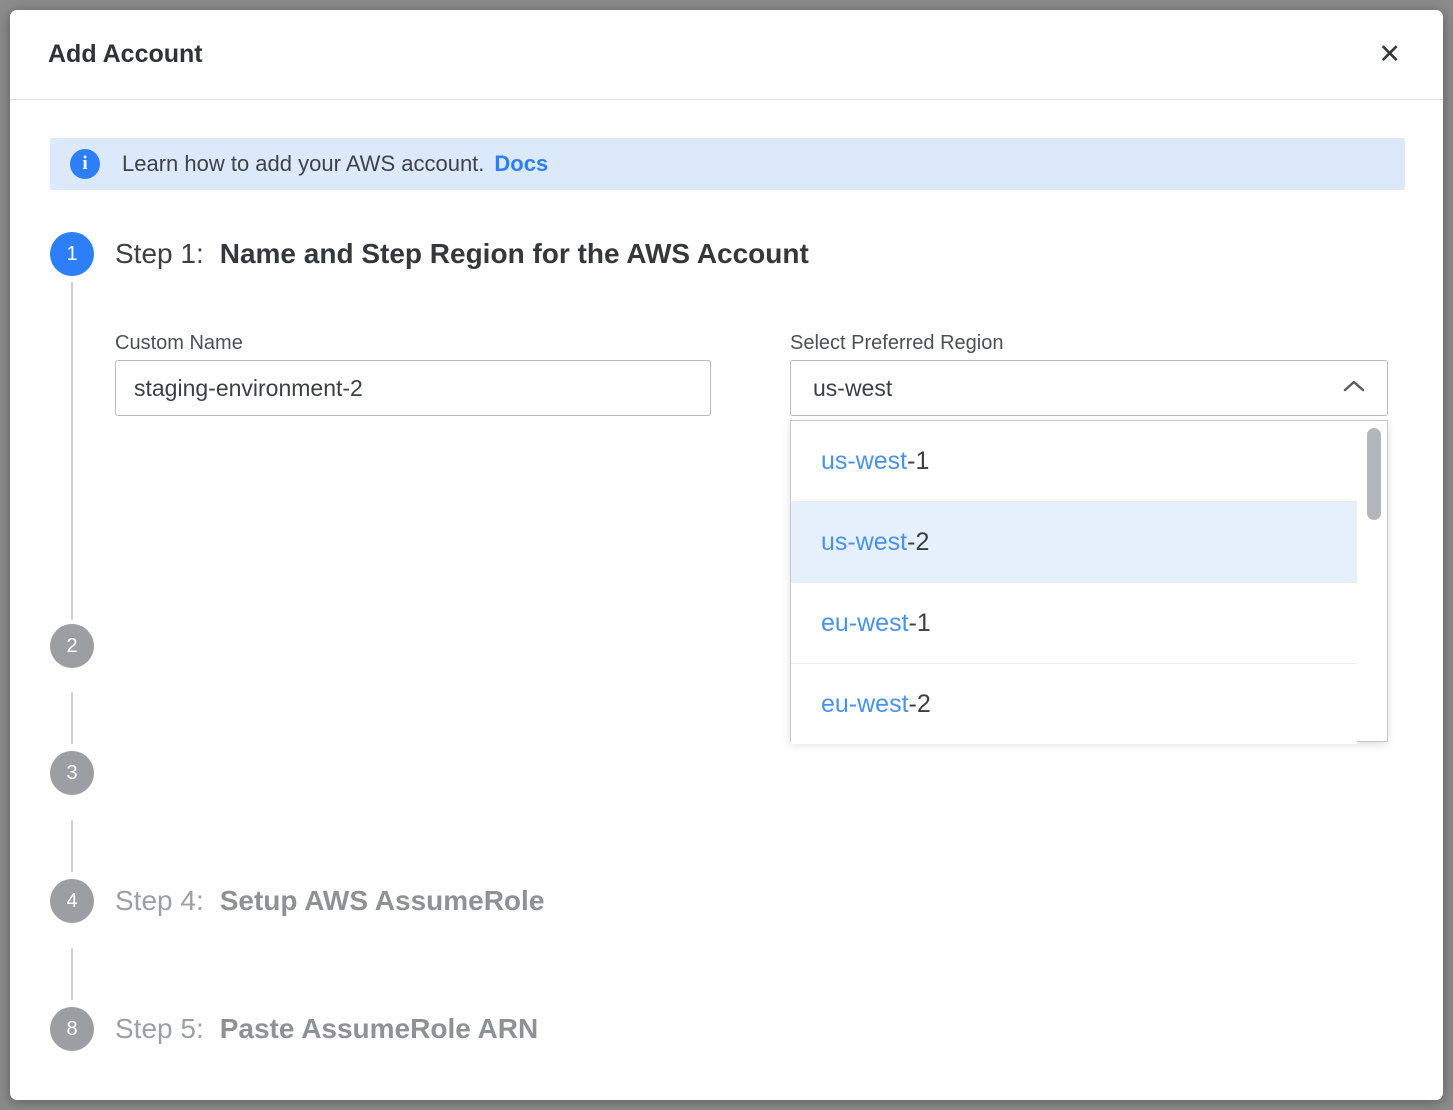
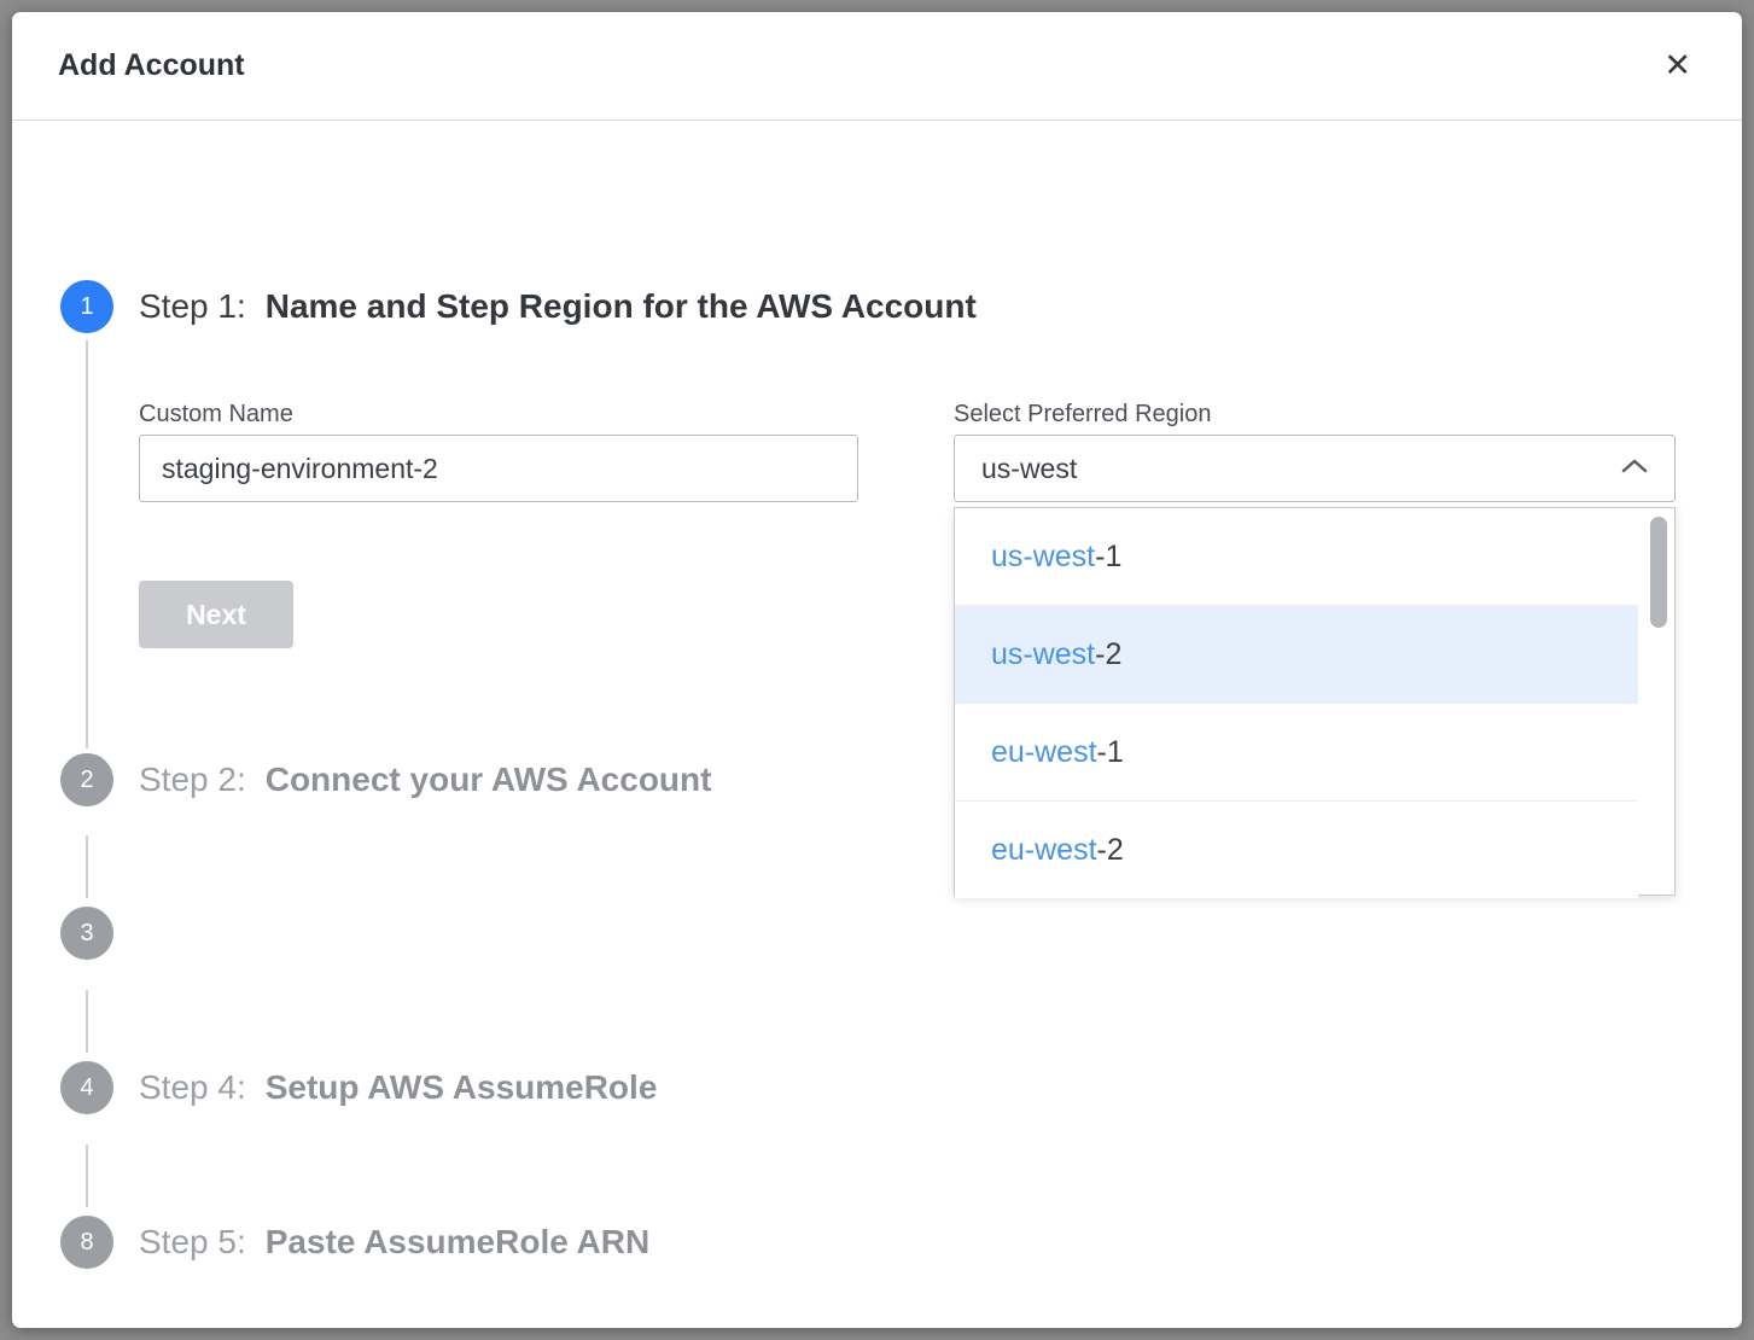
  Add Account
  ✕
- i
- Learn how to add your AWS account.
- Docs
  1
  Step 1:
  Name and Step Region for the AWS Account
  Custom Name
  staging-environment-2
  Select Preferred Region
  us-west
  us-west
  -1
  us-west
  -2
  eu-west
  -1
  eu-west
  -2
+ Next
  2
+ Step 2:
+ Connect your AWS Account
  3
  4
  Step 4:
  Setup AWS AssumeRole
  8
  Step 5:
  Paste AssumeRole ARN
